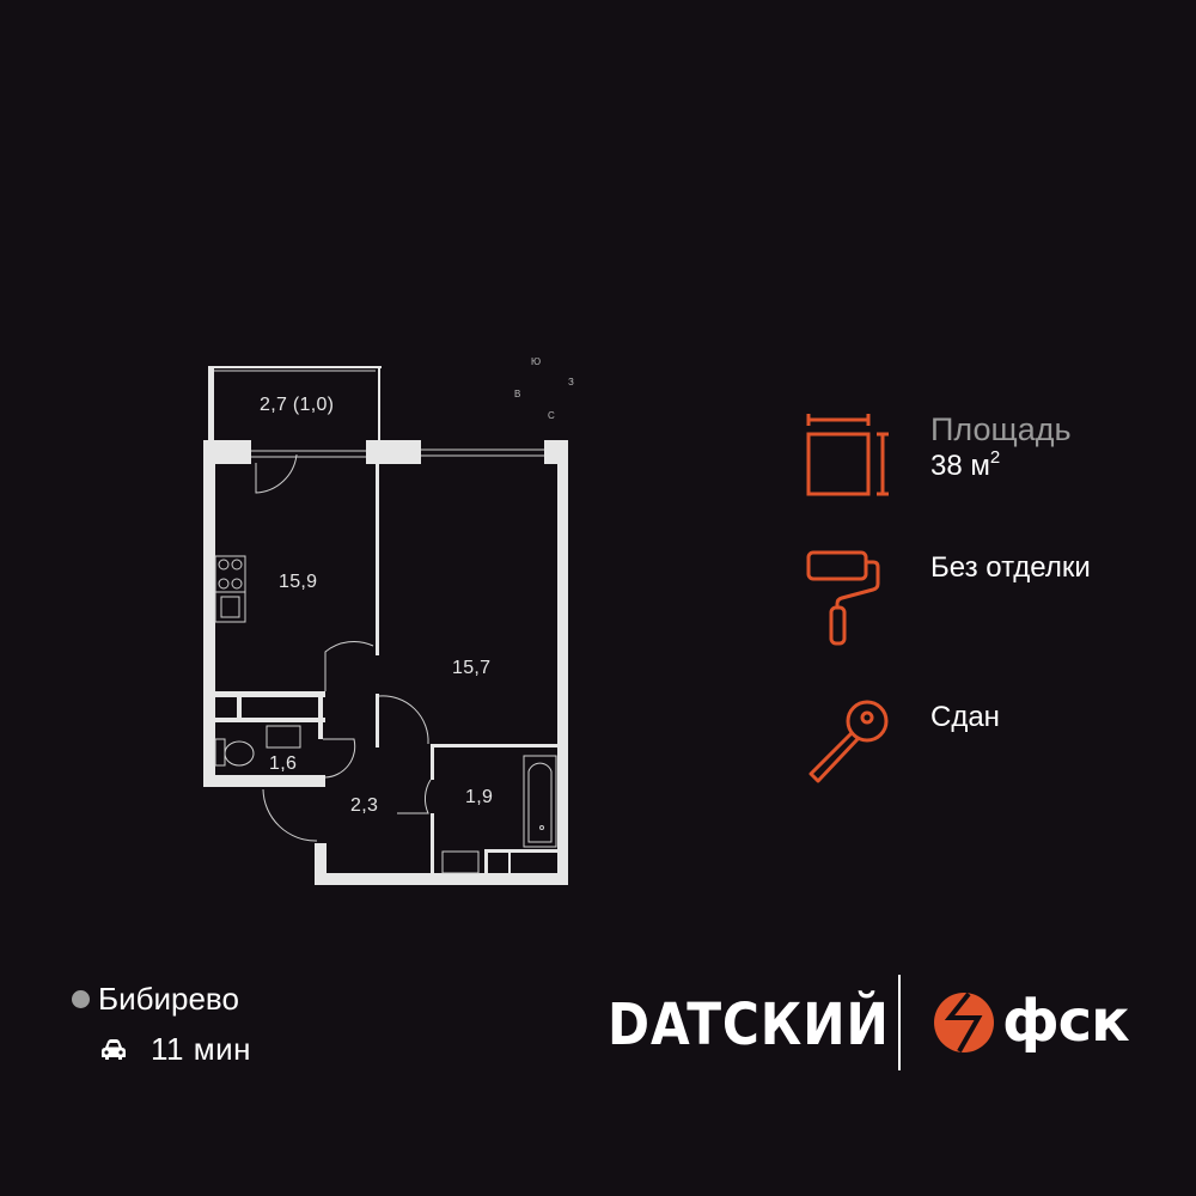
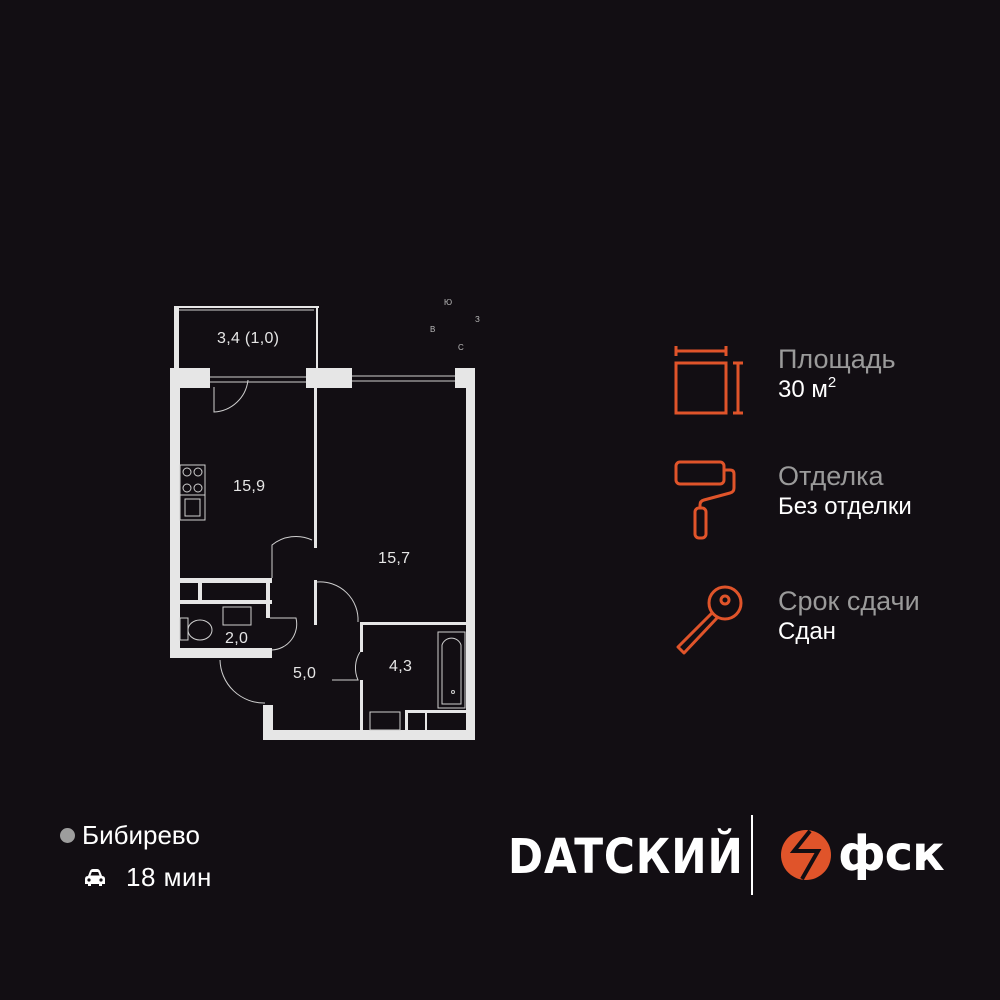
- 2,7 (1,0)
+ 3,4 (1,0)
  15,9
  15,7
- 1,6
+ 2,0
- 2,3
+ 5,0
- 1,9
+ 4,3
  Ю
  З
  В
  С
  Площадь
- 38 м2
+ 30 м2
+ Отделка
  Без отделки
+ Срок сдачи
  Сдан
  Бибирево
- 11 мин
+ 18 мин
  DATСКИЙ
  фск
